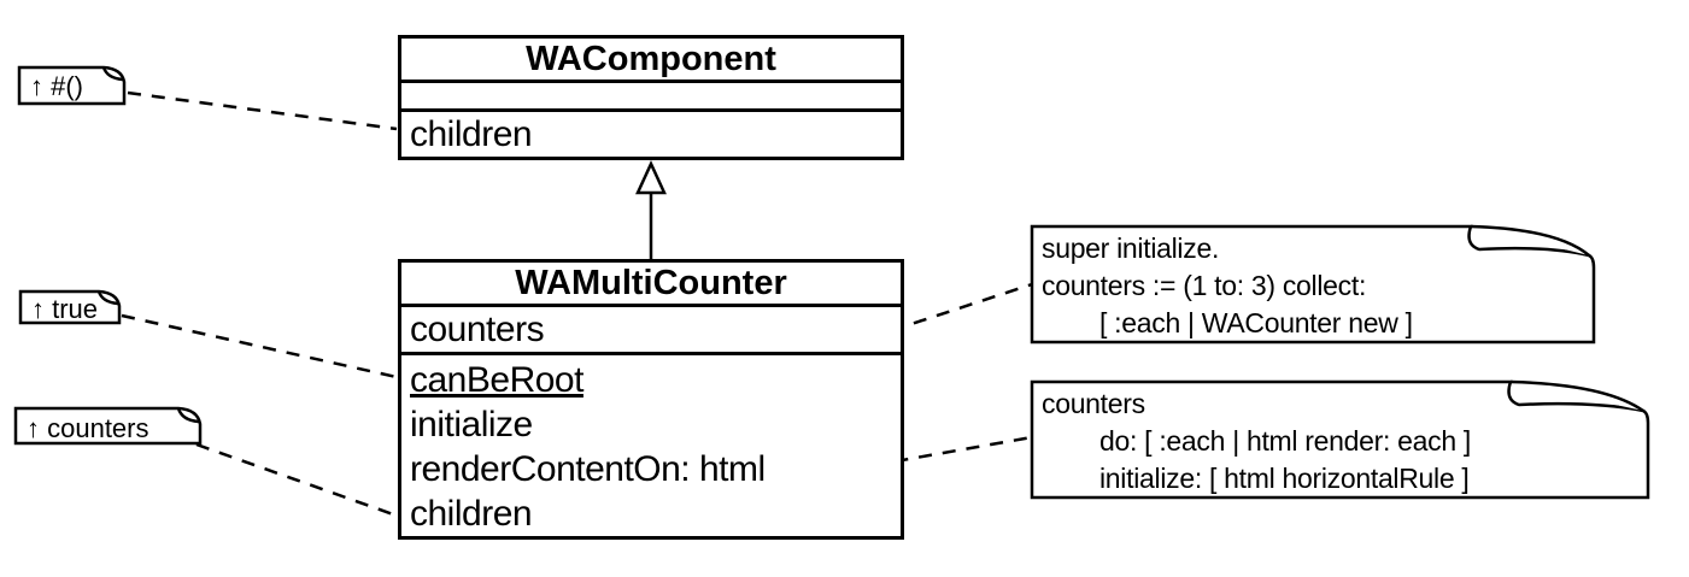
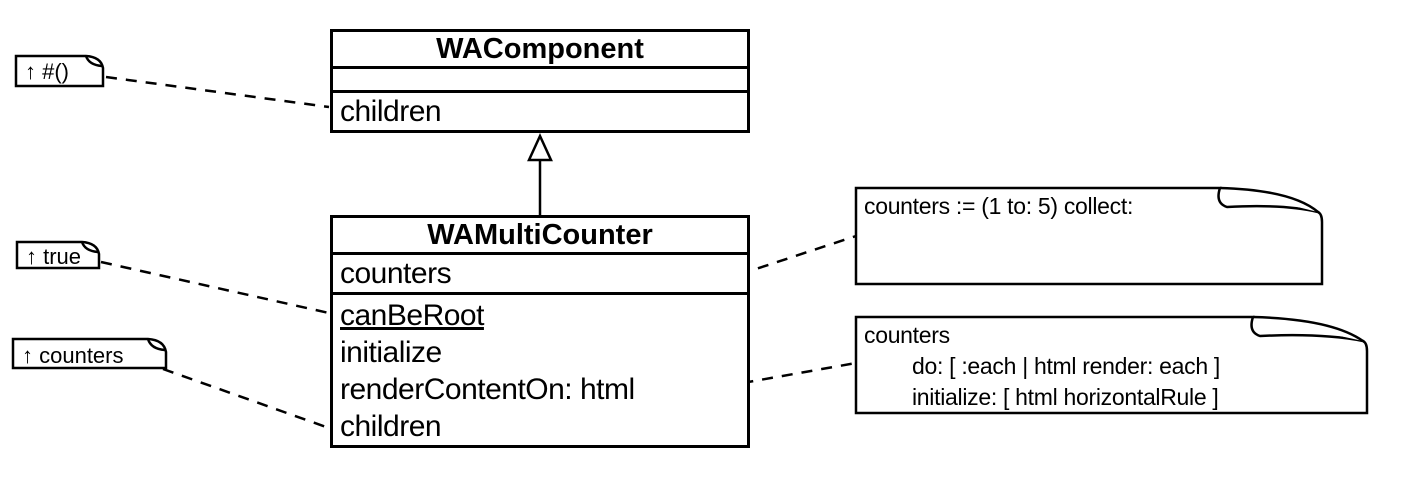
  WAComponent
  children
  WAMultiCounter
  counters
  canBeRoot
  initialize
  renderContentOn: html
  children
  ↑ #()
  ↑ true
  ↑ counters
- super initialize.
- counters := (1 to: 3) collect:
+ counters := (1 to: 5) collect:
- [ :each | WACounter new ]
  counters
  do: [ :each | html render: each ]
  initialize: [ html horizontalRule ]
